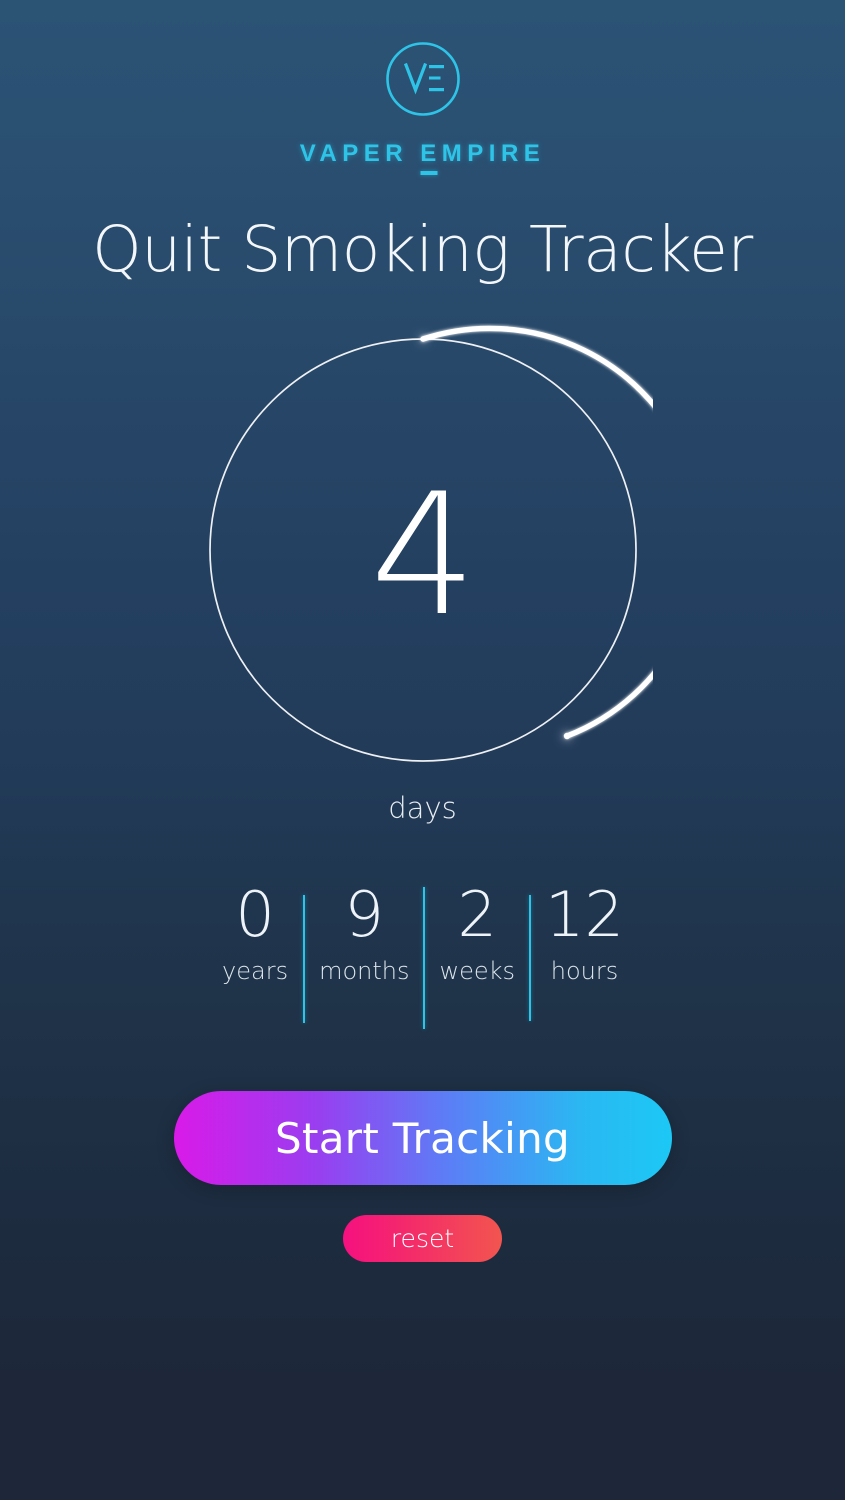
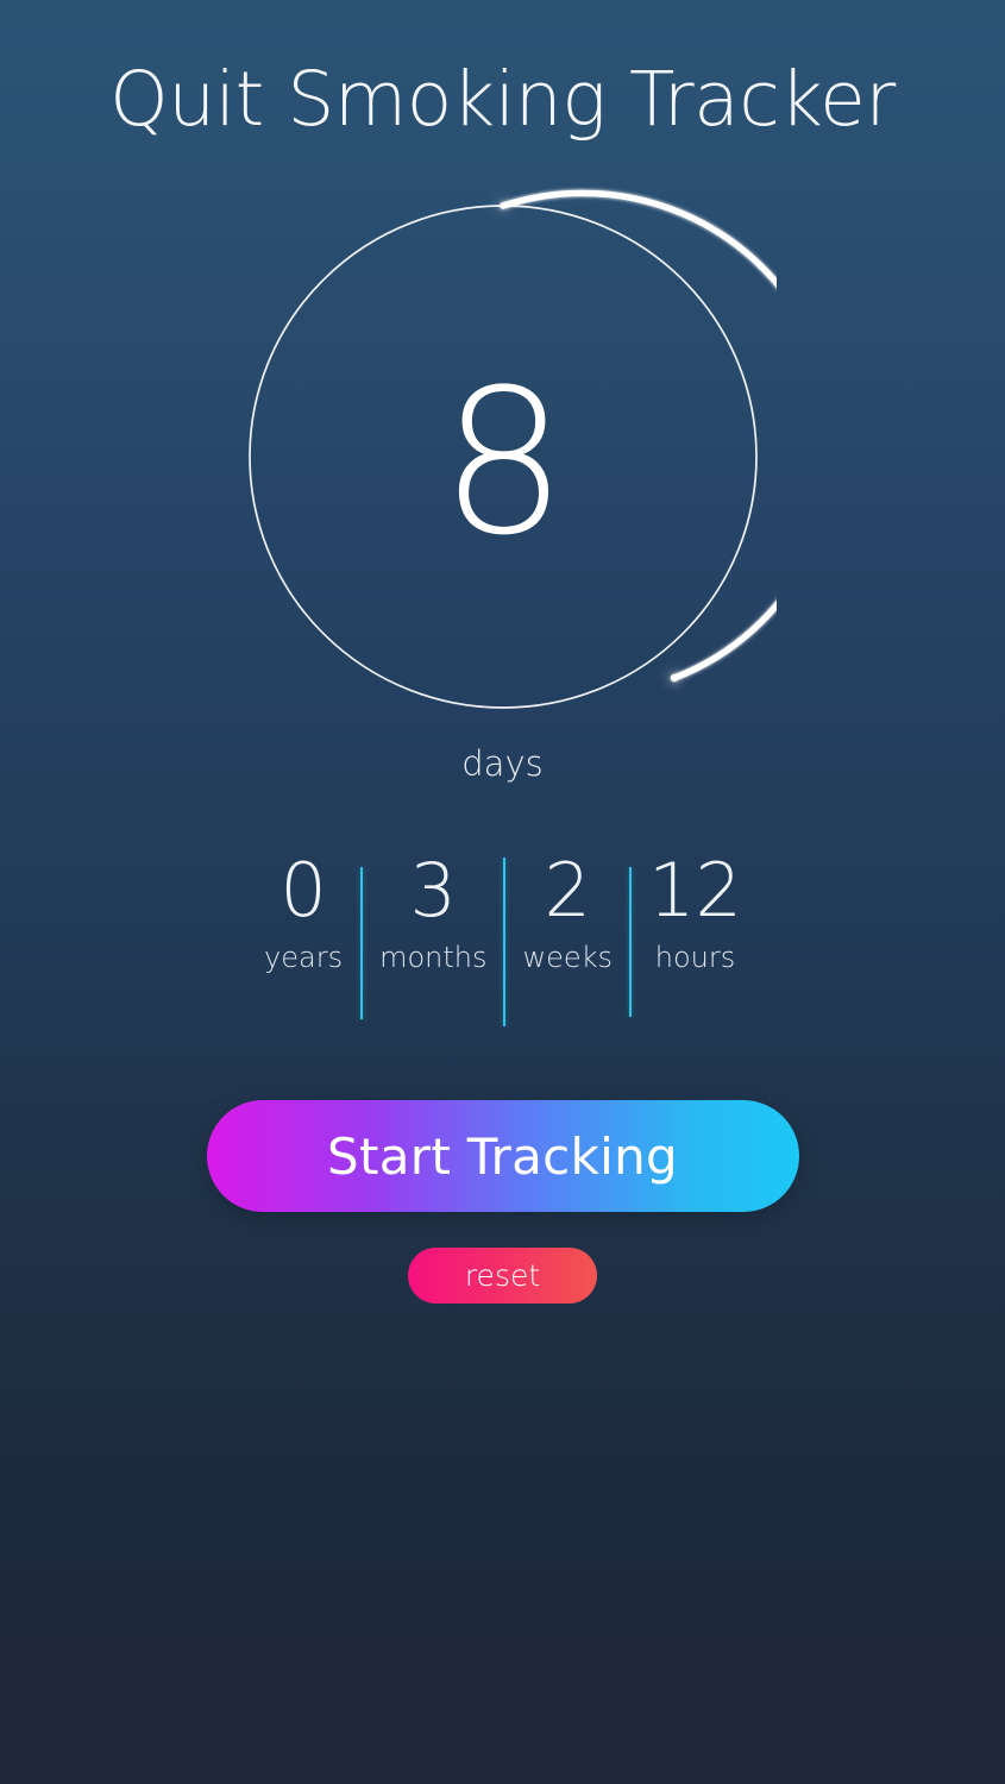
- VAPER EMPIRE
  Quit Smoking Tracker
- 4
+ 8
  days
  0
  years
- 9
+ 3
  months
  2
  weeks
  12
  hours
  Start Tracking
  reset
